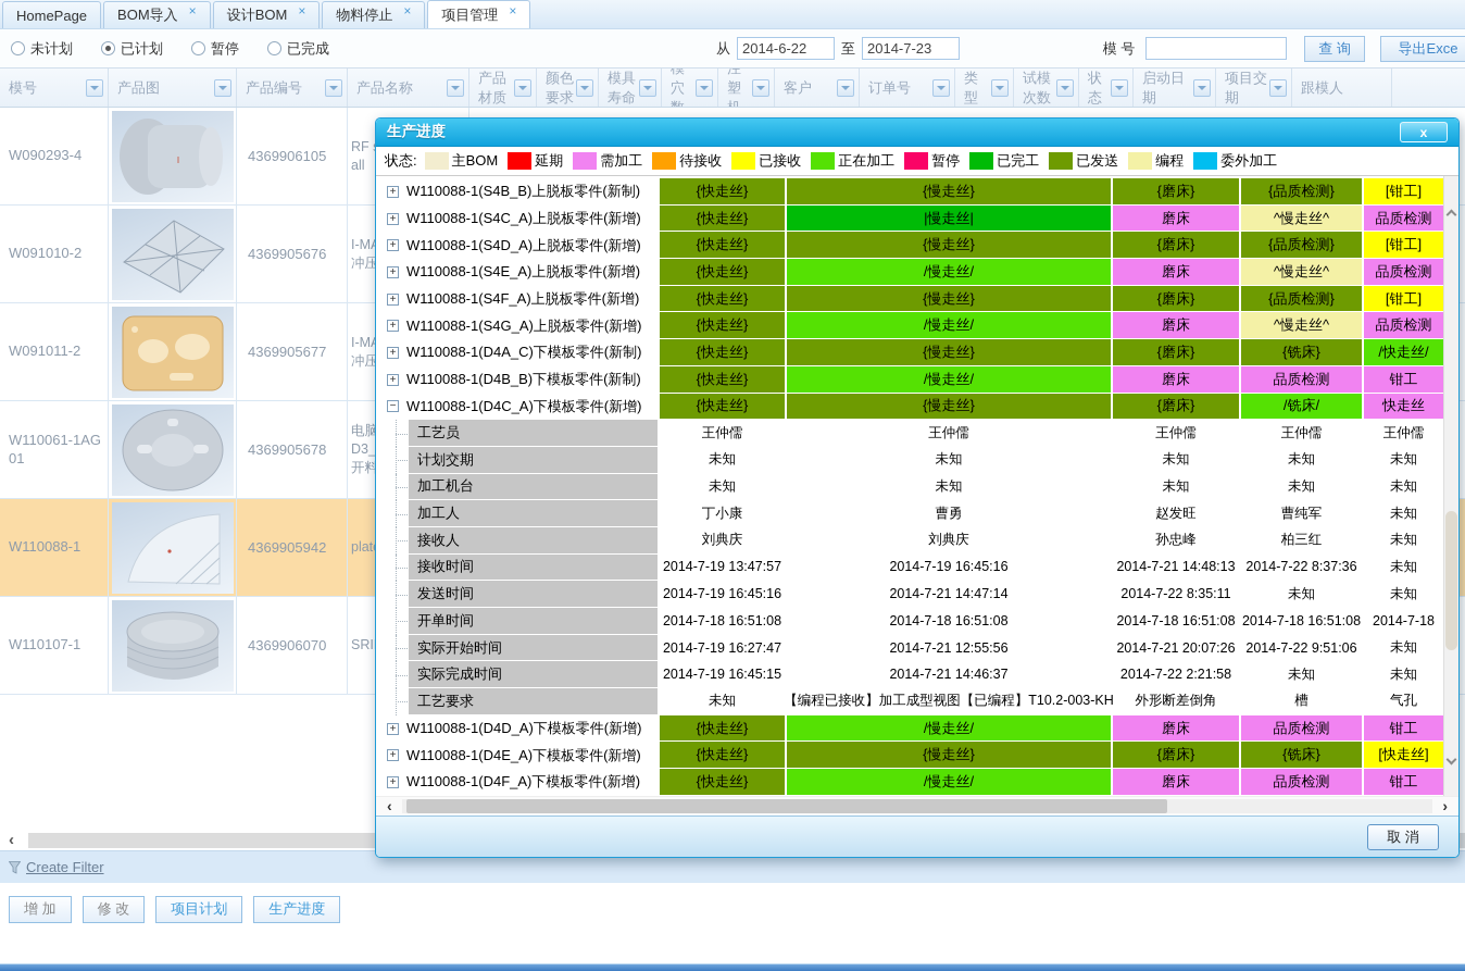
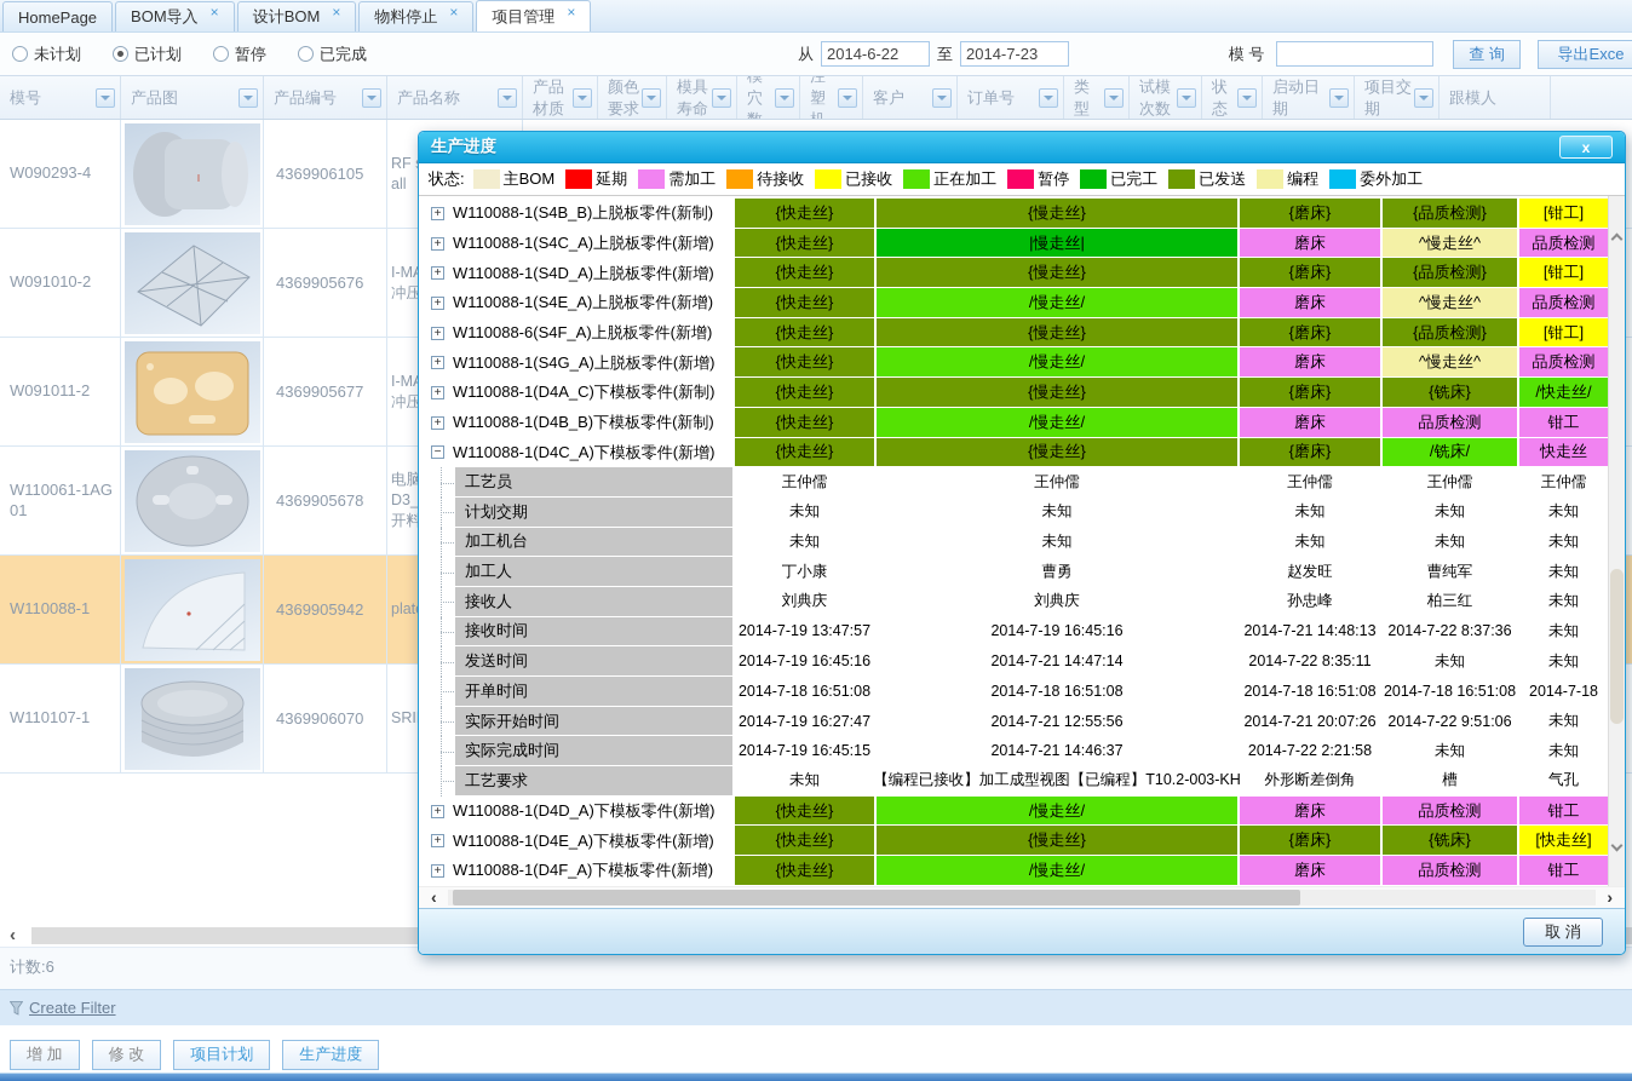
  HomePage
  BOM导入
  ×
  设计BOM
  ×
  物料停止
  ×
  项目管理
  ×
  未计划
  已计划
  暂停
  已完成
  从
  2014-6-22
  至
  2014-7-23
  模 号
  查 询
  导出Exce
  模号
  产品图
  产品编号
  产品名称
  产品材质
  颜色要求
  模具寿命
  客户
  订单号
  类型
  试模次数
  状态
  启动日期
  项目交期
  跟模人
  W090293-4
  4369906105
  W091010-2
  4369905676
  W091011-2
  4369905677
  W110061-1AG01
  4369905678
  电脑 D3_开料
  W110088-1
  4369905942
  plat
  W110107-1
  4369906070
  ‹
+ 计数:6
  Create Filter
  增 加
  修 改
  项目计划
  生产进度
  生产进度
  x
  状态:
  主BOM
  延期
  需加工
  待接收
  已接收
  正在加工
  暂停
  已完工
  已发送
  编程
  委外加工
  +
  W110088-1(S4B_B)上脱板零件(新制)
  {快走丝}
  {慢走丝}
  {磨床}
  {品质检测}
  [钳工]
  +
  W110088-1(S4C_A)上脱板零件(新增)
  {快走丝}
  |慢走丝|
  磨床
  ^慢走丝^
  品质检测
  +
  W110088-1(S4D_A)上脱板零件(新增)
  {快走丝}
  {慢走丝}
  {磨床}
  {品质检测}
  [钳工]
  +
  W110088-1(S4E_A)上脱板零件(新增)
  {快走丝}
  /慢走丝/
  磨床
  ^慢走丝^
  品质检测
  +
- W110088-1(S4F_A)上脱板零件(新增)
+ W110088-6(S4F_A)上脱板零件(新增)
  {快走丝}
  {慢走丝}
  {磨床}
  {品质检测}
  [钳工]
  +
  W110088-1(S4G_A)上脱板零件(新增)
  {快走丝}
  /慢走丝/
  磨床
  ^慢走丝^
  品质检测
  +
  W110088-1(D4A_C)下模板零件(新制)
  {快走丝}
  {慢走丝}
  {磨床}
  {铣床}
  /快走丝/
  +
  W110088-1(D4B_B)下模板零件(新制)
  {快走丝}
  /慢走丝/
  磨床
  品质检测
  钳工
  −
  W110088-1(D4C_A)下模板零件(新增)
  {快走丝}
  {慢走丝}
  {磨床}
  /铣床/
  快走丝
  工艺员
  王仲儒
  王仲儒
  王仲儒
  王仲儒
  王仲儒
  计划交期
  未知
  未知
  未知
  未知
  未知
  加工机台
  未知
  未知
  未知
  未知
  未知
  加工人
  丁小康
  曹勇
  赵发旺
  曹纯军
  未知
  接收人
  刘典庆
  刘典庆
  孙忠峰
  柏三红
  未知
  接收时间
  2014-7-19 13:47:57
  2014-7-19 16:45:16
  2014-7-21 14:48:13
  2014-7-22 8:37:36
  未知
  发送时间
  2014-7-19 16:45:16
  2014-7-21 14:47:14
  2014-7-22 8:35:11
  未知
  未知
  开单时间
  2014-7-18 16:51:08
  2014-7-18 16:51:08
  2014-7-18 16:51:08
  2014-7-18 16:51:08
  2014-7-18
  实际开始时间
  2014-7-19 16:27:47
  2014-7-21 12:55:56
  2014-7-21 20:07:26
  2014-7-22 9:51:06
  未知
  实际完成时间
  2014-7-19 16:45:15
  2014-7-21 14:46:37
  2014-7-22 2:21:58
  未知
  未知
  工艺要求
  未知
  【编程已接收】加工成型视图【已编程】T10.2-003-KH
  外形断差倒角
  槽
  气孔
  +
  W110088-1(D4D_A)下模板零件(新增)
  {快走丝}
  /慢走丝/
  磨床
  品质检测
  钳工
  +
  W110088-1(D4E_A)下模板零件(新增)
  {快走丝}
  {慢走丝}
  {磨床}
  {铣床}
  [快走丝]
  +
  W110088-1(D4F_A)下模板零件(新增)
  {快走丝}
  /慢走丝/
  磨床
  品质检测
  钳工
  ‹
  ›
  取 消
